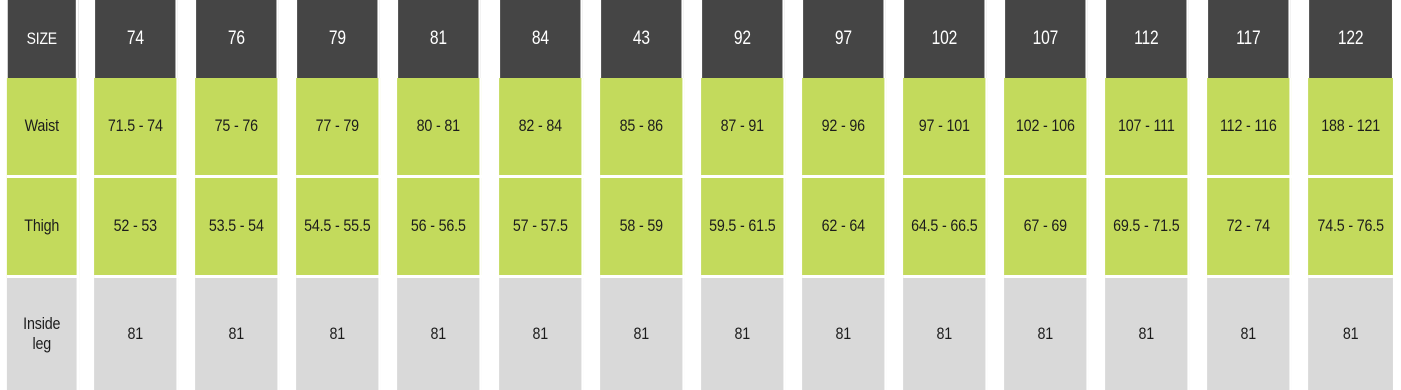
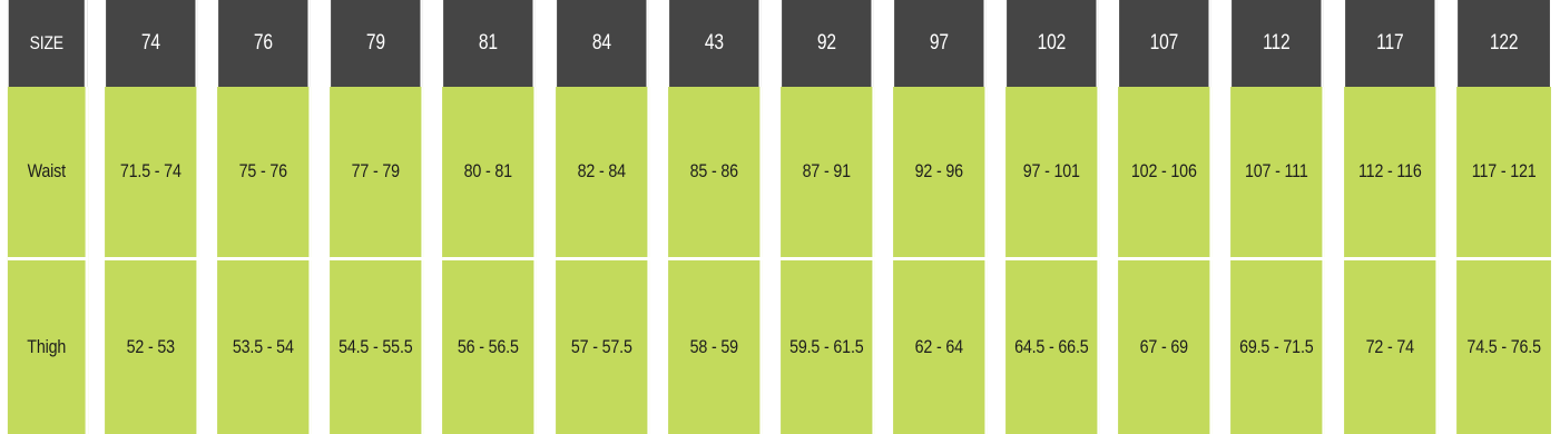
  SIZE	74	76	79	81	84	43	92	97	102	107	112	117	122
- Waist	71.5 - 74	75 - 76	77 - 79	80 - 81	82 - 84	85 - 86	87 - 91	92 - 96	97 - 101	102 - 106	107 - 111	112 - 116	188 - 121
+ Waist	71.5 - 74	75 - 76	77 - 79	80 - 81	82 - 84	85 - 86	87 - 91	92 - 96	97 - 101	102 - 106	107 - 111	112 - 116	117 - 121
  Thigh	52 - 53	53.5 - 54	54.5 - 55.5	56 - 56.5	57 - 57.5	58 - 59	59.5 - 61.5	62 - 64	64.5 - 66.5	67 - 69	69.5 - 71.5	72 - 74	74.5 - 76.5
- Inside leg	81	81	81	81	81	81	81	81	81	81	81	81	81
